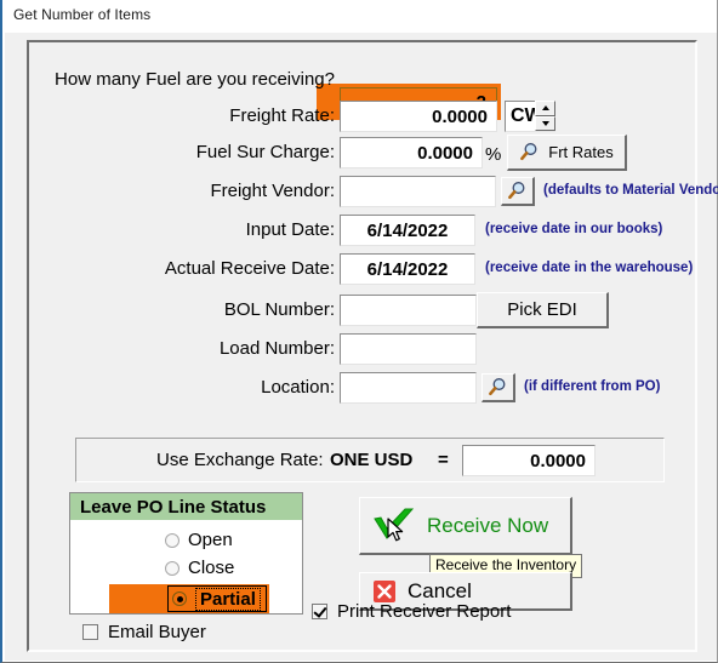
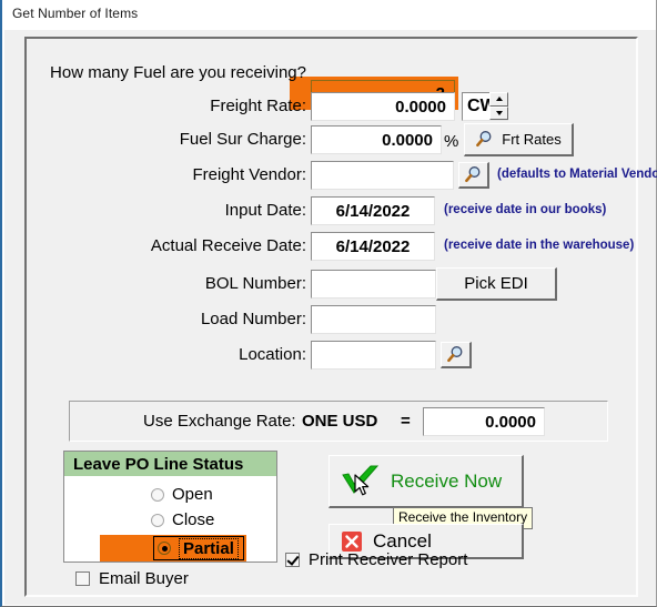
  Get Number of Items
  How many Fuel are you receiving?
  Freight Rate:
  0.0000
  Fuel Sur Charge:
  0.0000
  %
  Frt Rates
  Freight Vendor:
  (defaults to Material Vendo
  Input Date:
  6/14/2022
  (receive date in our books)
  Actual Receive Date:
  6/14/2022
  (receive date in the warehouse)
  BOL Number:
  Pick EDI
  Load Number:
  Location:
- (if different from PO)
  Use Exchange Rate:
  ONE USD
  =
  0.0000
  Leave PO Line Status
  Open
  Close
  Partial
  Receive Now
  Receive the Inventory
  Cancel
  Email Buyer
  Print Receiver Report
